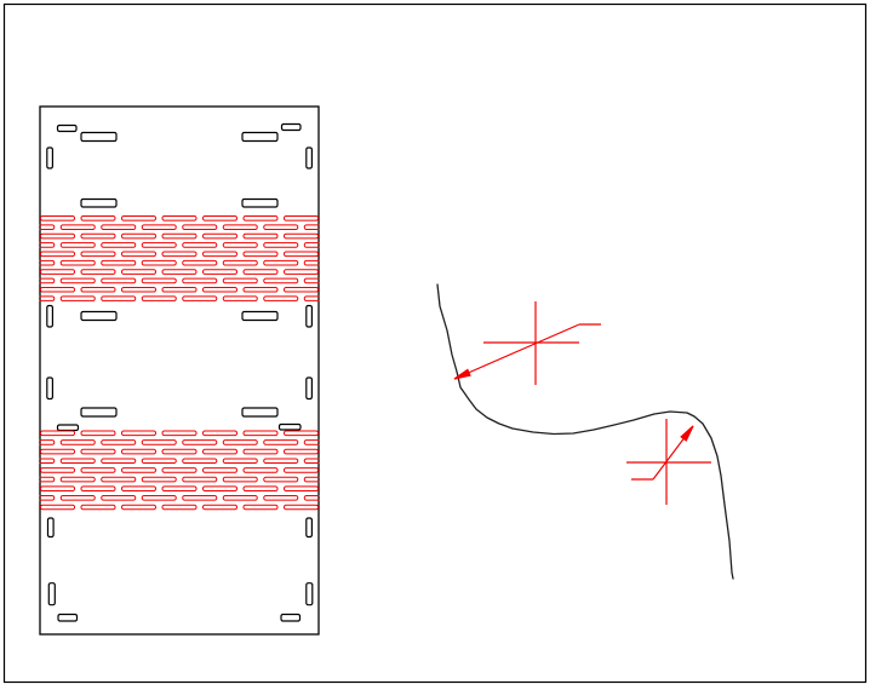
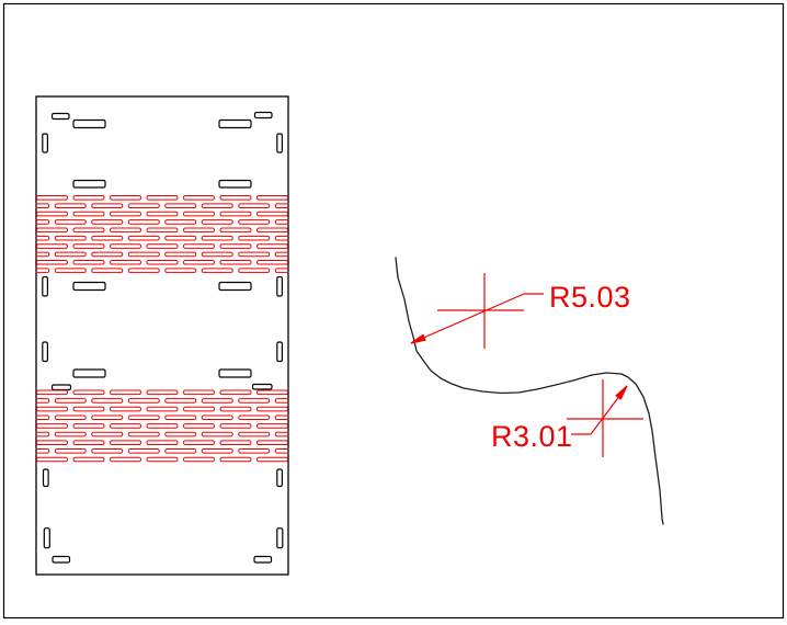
+ R5.03
+ R3.01
